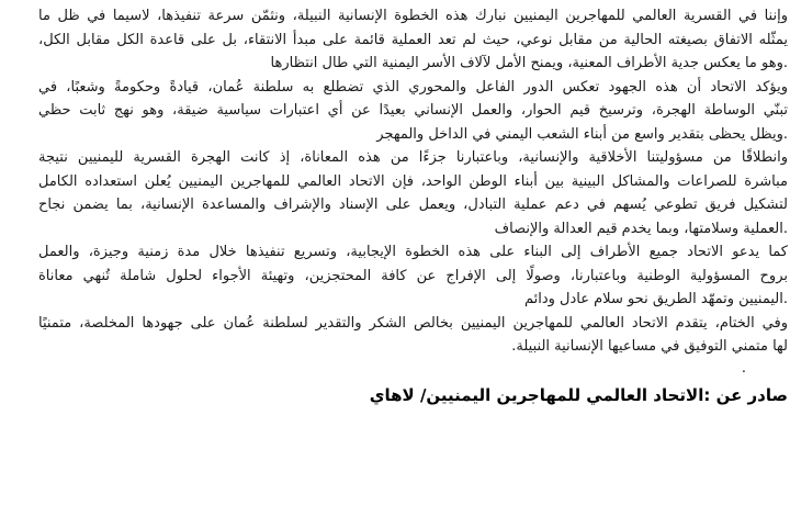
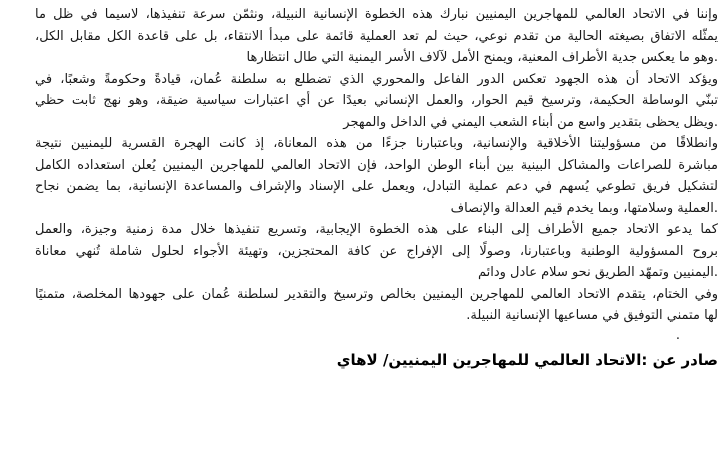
- وإننا في القسرية العالمي للمهاجرين اليمنيين نبارك هذه الخطوة الإنسانية النبيلة، ونثمّن سرعة تنفيذها، لاسيما في ظل ما
+ وإننا في الاتحاد العالمي للمهاجرين اليمنيين نبارك هذه الخطوة الإنسانية النبيلة، ونثمّن سرعة تنفيذها، لاسيما في ظل ما
- يمثّله الاتفاق بصيغته الحالية من مقابل نوعي، حيث لم تعد العملية قائمة على مبدأ الانتقاء، بل على قاعدة الكل مقابل الكل،
+ يمثّله الاتفاق بصيغته الحالية من تقدم نوعي، حيث لم تعد العملية قائمة على مبدأ الانتقاء، بل على قاعدة الكل مقابل الكل،
  .وهو ما يعكس جدية الأطراف المعنية، ويمنح الأمل لآلاف الأسر اليمنية التي طال انتظارها
  ويؤكد الاتحاد أن هذه الجهود تعكس الدور الفاعل والمحوري الذي تضطلع به سلطنة عُمان، قيادةً وحكومةً وشعبًا، في
- تبنّي الوساطة الهجرة، وترسيخ قيم الحوار، والعمل الإنساني بعيدًا عن أي اعتبارات سياسية ضيقة، وهو نهج ثابت حظي
+ تبنّي الوساطة الحكيمة، وترسيخ قيم الحوار، والعمل الإنساني بعيدًا عن أي اعتبارات سياسية ضيقة، وهو نهج ثابت حظي
  .ويظل يحظى بتقدير واسع من أبناء الشعب اليمني في الداخل والمهجر
  وانطلاقًا من مسؤوليتنا الأخلاقية والإنسانية، وباعتبارنا جزءًا من هذه المعاناة، إذ كانت الهجرة القسرية لليمنيين نتيجة
  مباشرة للصراعات والمشاكل البينية بين أبناء الوطن الواحد، فإن الاتحاد العالمي للمهاجرين اليمنيين يُعلن استعداده الكامل
  لتشكيل فريق تطوعي يُسهم في دعم عملية التبادل، ويعمل على الإسناد والإشراف والمساعدة الإنسانية، بما يضمن نجاح
  .العملية وسلامتها، وبما يخدم قيم العدالة والإنصاف
  كما يدعو الاتحاد جميع الأطراف إلى البناء على هذه الخطوة الإيجابية، وتسريع تنفيذها خلال مدة زمنية وجيزة، والعمل
  بروح المسؤولية الوطنية وباعتبارنا، وصولًا إلى الإفراج عن كافة المحتجزين، وتهيئة الأجواء لحلول شاملة تُنهي معاناة
  .اليمنيين وتمهّد الطريق نحو سلام عادل ودائم
- وفي الختام، يتقدم الاتحاد العالمي للمهاجرين اليمنيين بخالص الشكر والتقدير لسلطنة عُمان على جهودها المخلصة، متمنيًا
+ وفي الختام، يتقدم الاتحاد العالمي للمهاجرين اليمنيين بخالص وترسيخ والتقدير لسلطنة عُمان على جهودها المخلصة، متمنيًا
  لها متمني التوفيق في مساعيها الإنسانية النبيلة.
  .
  صادر عن :الاتحاد العالمي للمهاجرين اليمنيين/ لاهاي
